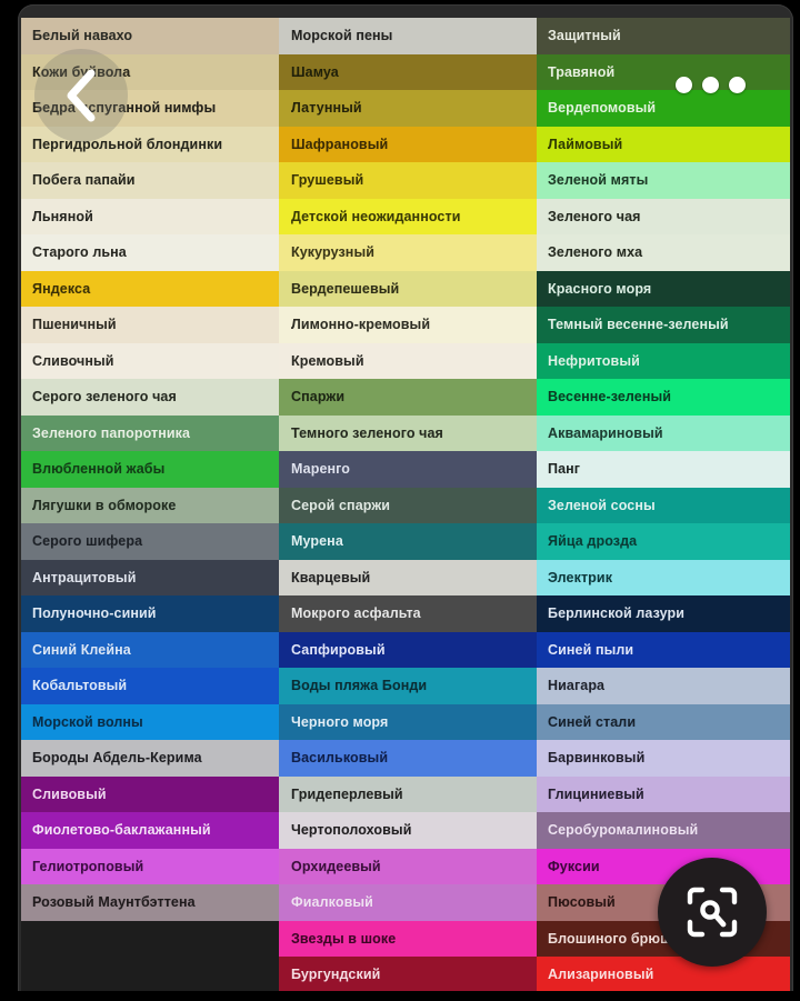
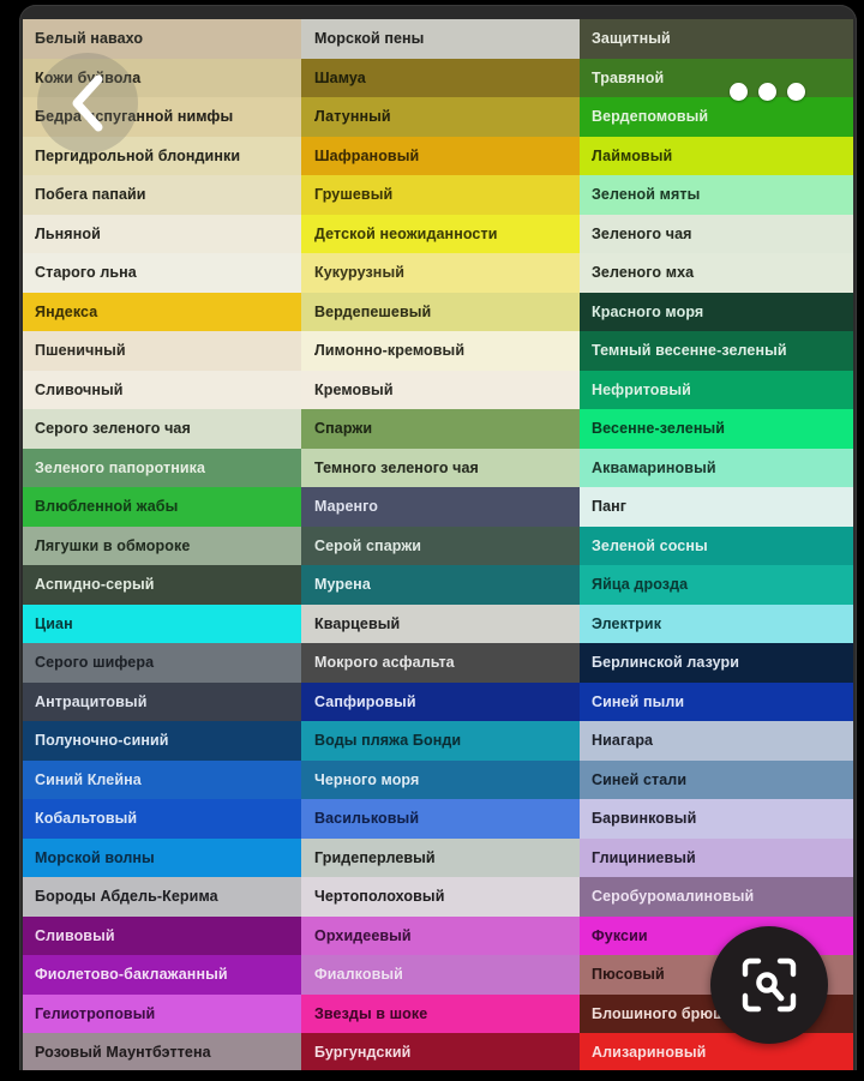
  Белый навахо
  Кожи бувола
  Бедраспуганной нимфы
  Пергидрольной блондинки
  Побега папайи
  Льняной
  Старого льна
  Яндекса
  Пшеничный
  Сливочный
  Серого зеленого чая
  Зеленого папоротника
  Влюбленной жабы
  Лягушки в обмороке
+ Аспидно-серый
+ Циан
  Серого шифера
  Антрацитовый
  Полуночно-синий
  Синий Клейна
  Кобальтовый
  Морской волны
  Бороды Абдель-Керима
  Сливовый
  Фиолетово-баклажанный
  Гелиотроповый
  Розовый Маунтбэттена
  Морской пены
  Шамуа
  Латунный
  Шафрановый
  Грушевый
  Детской неожиданности
  Кукурузный
  Вердепешевый
  Лимонно-кремовый
  Кремовый
  Спаржи
  Темного зеленого чая
  Маренго
  Серой спаржи
  Мурена
  Кварцевый
  Мокрого асфальта
  Сапфировый
  Воды пляжа Бонди
  Черного моря
  Васильковый
  Гридеперлевый
  Чертополоховый
  Орхидеевый
  Фиалковый
  Звезды в шоке
  Бургундский
  Защитный
  Травяной
  Вердепомовый
  Лаймовый
  Зеленой мяты
  Зеленого чая
  Зеленого мха
  Красного моря
  Темный весенне-зеленый
  Нефритовый
  Весенне-зеленый
  Аквамариновый
  Панг
  Зеленой сосны
  Яйца дрозда
  Электрик
  Берлинской лазури
  Синей пыли
  Ниагара
  Синей стали
  Барвинковый
  Глициниевый
  Серобуромалиновый
  Фуксии
  Пюсовый
  Блошиного брю
  Ализариновый
